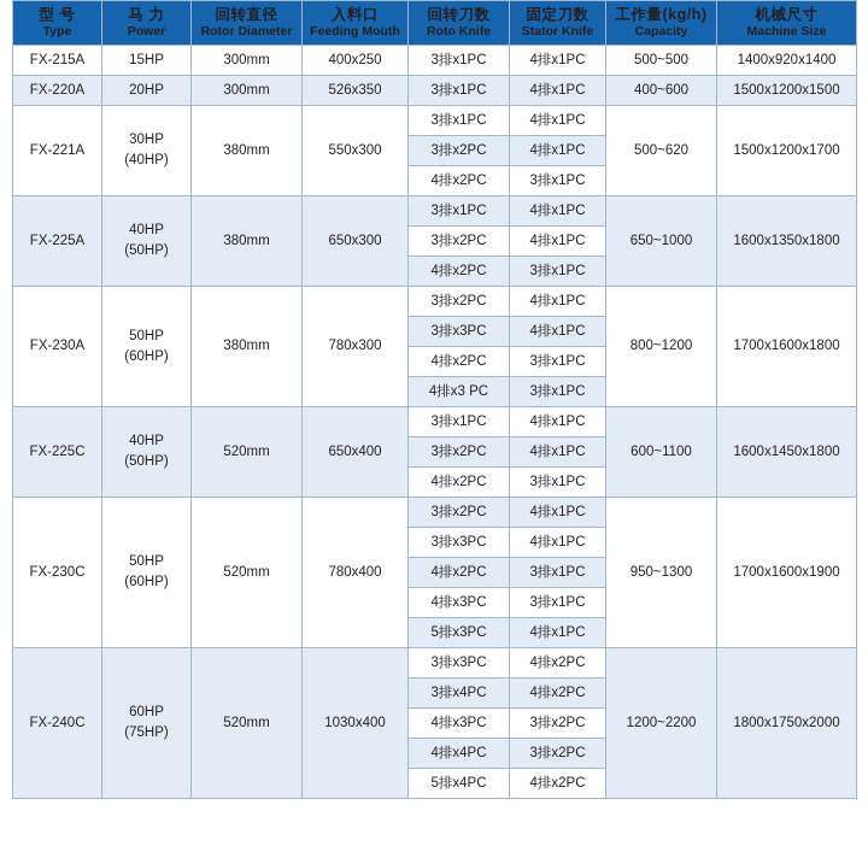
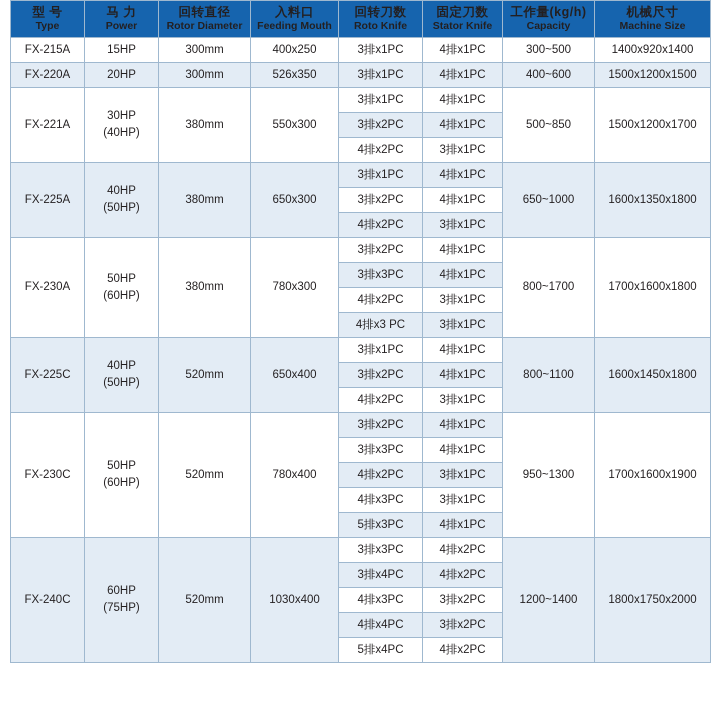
  型 号 Type	马 力 Power	回转直径 Rotor Diameter	入料口 Feeding Mouth	回转刀数 Roto Knife	固定刀数 Stator Knife	工作量(kg/h) Capacity	机械尺寸 Machine Size
- FX-215A	15HP	300mm	400x250	3排x1PC	4排x1PC	500~500	1400x920x1400
+ FX-215A	15HP	300mm	400x250	3排x1PC	4排x1PC	300~500	1400x920x1400
  FX-220A	20HP	300mm	526x350	3排x1PC	4排x1PC	400~600	1500x1200x1500
- FX-221A	30HP(40HP)	380mm	550x300	3排x1PC	4排x1PC	500~620	1500x1200x1700
+ FX-221A	30HP(40HP)	380mm	550x300	3排x1PC	4排x1PC	500~850	1500x1200x1700
  3排x2PC	4排x1PC
  4排x2PC	3排x1PC
  FX-225A	40HP(50HP)	380mm	650x300	3排x1PC	4排x1PC	650~1000	1600x1350x1800
  3排x2PC	4排x1PC
  4排x2PC	3排x1PC
- FX-230A	50HP(60HP)	380mm	780x300	3排x2PC	4排x1PC	800~1200	1700x1600x1800
+ FX-230A	50HP(60HP)	380mm	780x300	3排x2PC	4排x1PC	800~1700	1700x1600x1800
  3排x3PC	4排x1PC
  4排x2PC	3排x1PC
  4排x3 PC	3排x1PC
- FX-225C	40HP(50HP)	520mm	650x400	3排x1PC	4排x1PC	600~1100	1600x1450x1800
+ FX-225C	40HP(50HP)	520mm	650x400	3排x1PC	4排x1PC	800~1100	1600x1450x1800
  3排x2PC	4排x1PC
  4排x2PC	3排x1PC
  FX-230C	50HP(60HP)	520mm	780x400	3排x2PC	4排x1PC	950~1300	1700x1600x1900
  3排x3PC	4排x1PC
  4排x2PC	3排x1PC
  4排x3PC	3排x1PC
  5排x3PC	4排x1PC
- FX-240C	60HP(75HP)	520mm	1030x400	3排x3PC	4排x2PC	1200~2200	1800x1750x2000
+ FX-240C	60HP(75HP)	520mm	1030x400	3排x3PC	4排x2PC	1200~1400	1800x1750x2000
  3排x4PC	4排x2PC
  4排x3PC	3排x2PC
  4排x4PC	3排x2PC
  5排x4PC	4排x2PC
